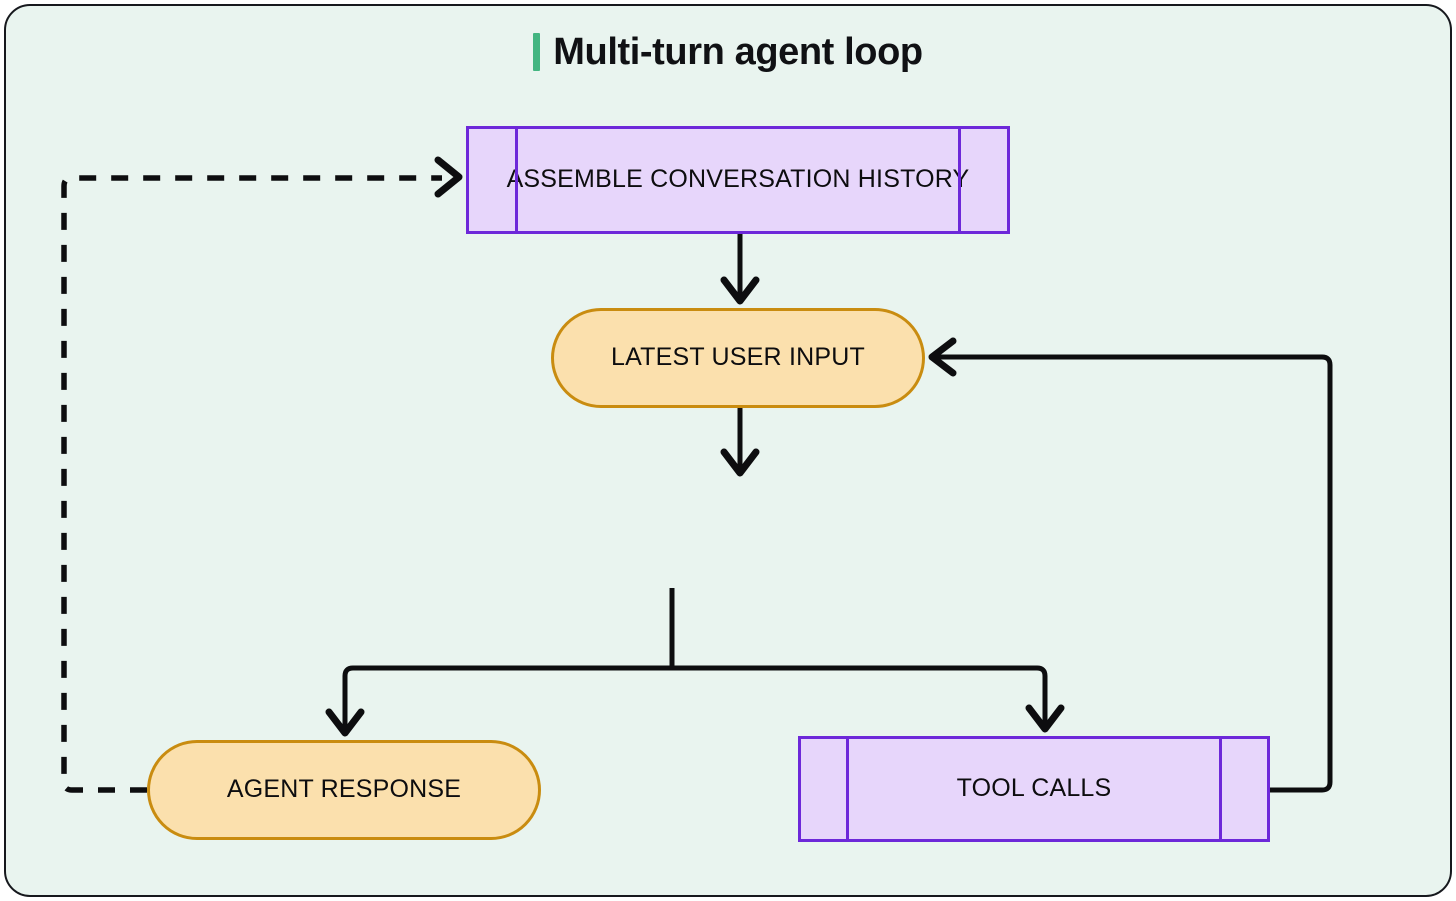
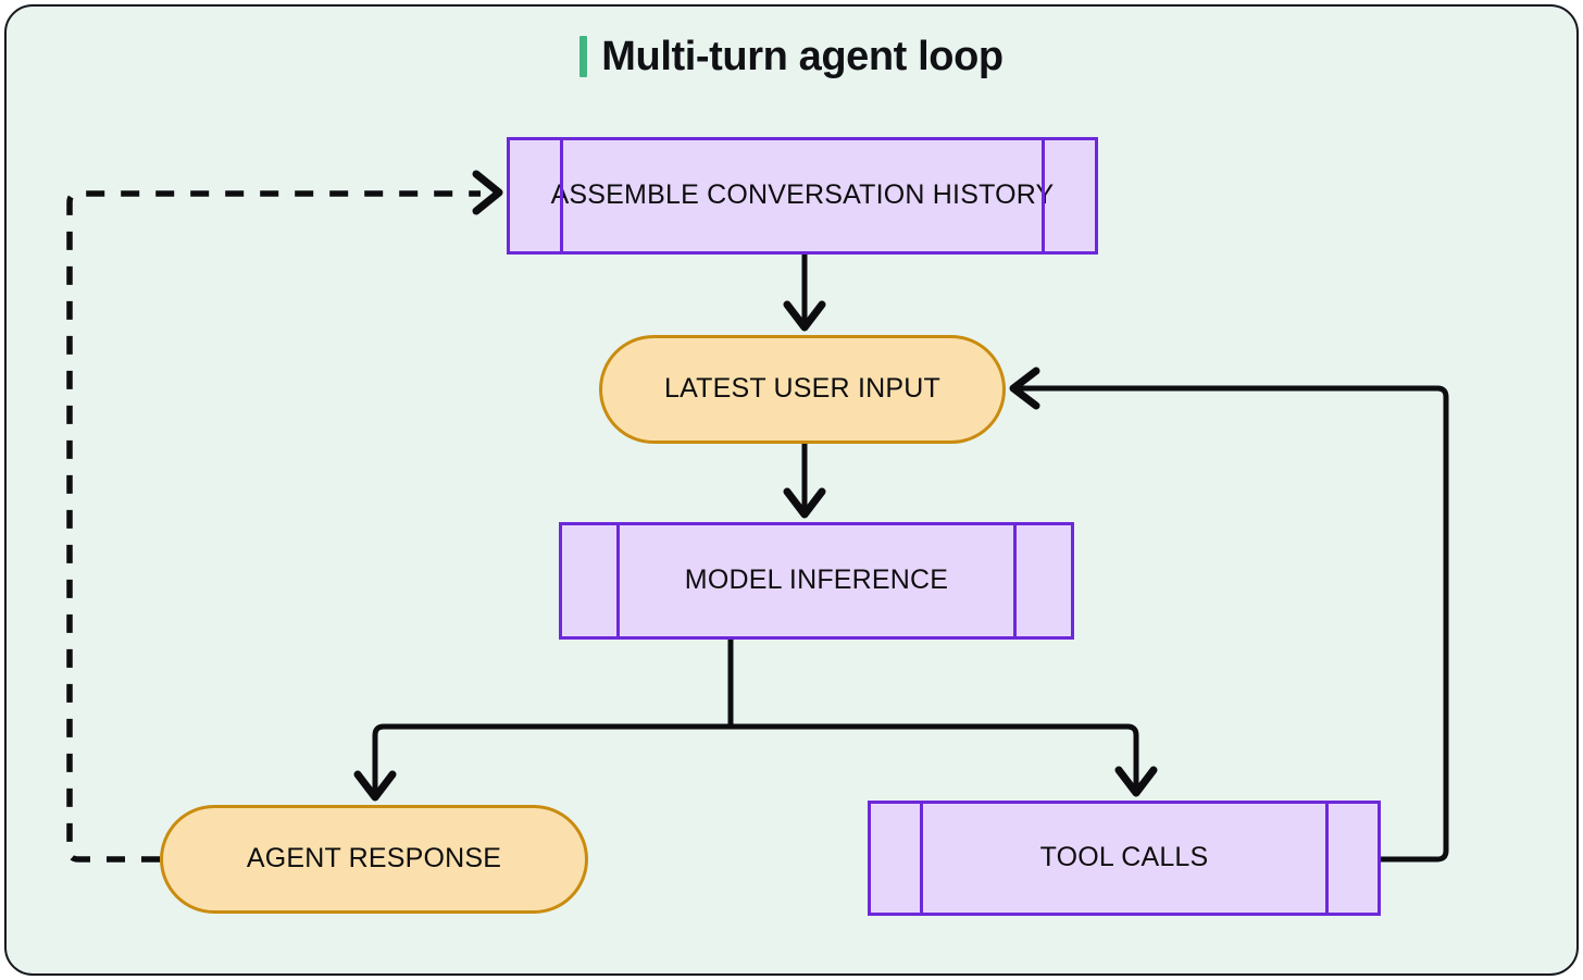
  Multi-turn agent loop
  SSEMBLE CONVERSATION HISTOR
  LATEST USER INPUT
+ MODEL INFERENCE
  AGENT RESPONSE
  TOOL CALLS
